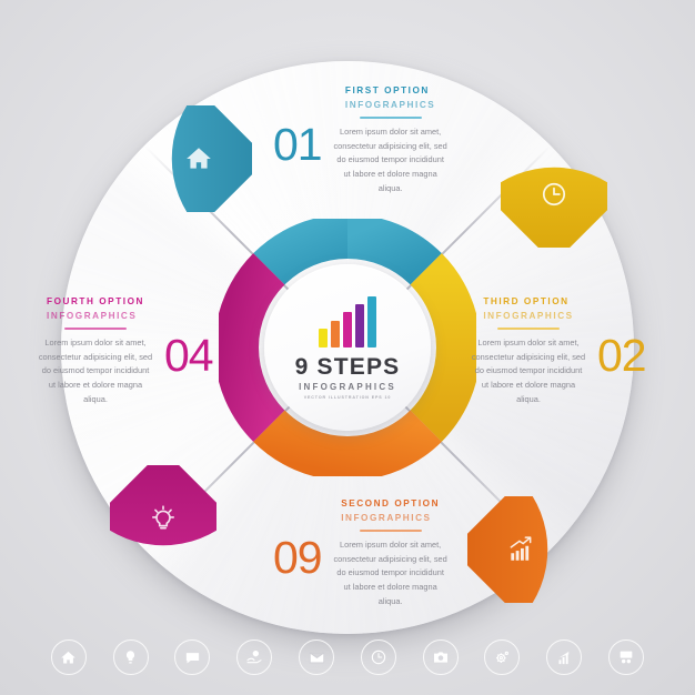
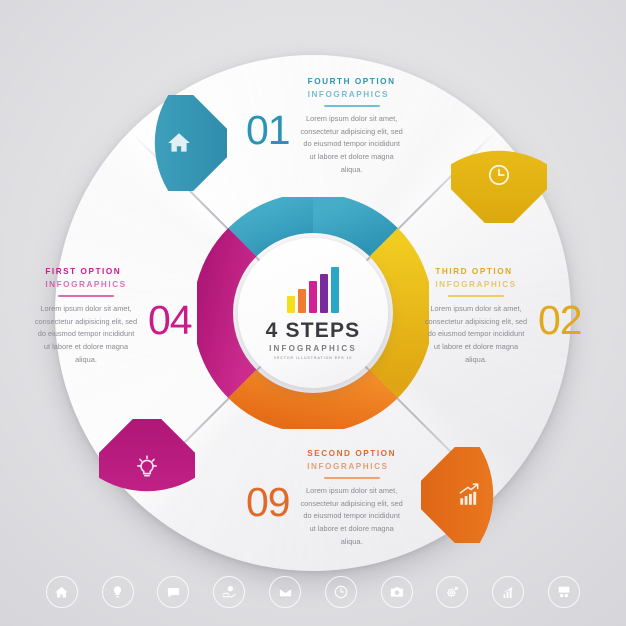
- 9 STEPS
+ 4 STEPS
  INFOGRAPHICS
  01
- FIRST OPTION
+ FOURTH OPTION
  INFOGRAPHICS
  Lorem ipsum dolor sit amet, consectetur adipisicing elit, sed do eiusmod tempor incididunt ut labore et dolore magna aliqua.
  02
  THIRD OPTION
  INFOGRAPHICS
  Lorem ipsum dolor sit amet, consectetur adipisicing elit, sed do eiusmod tempor incididunt ut labore et dolore magna aliqua.
  09
  SECOND OPTION
  INFOGRAPHICS
  Lorem ipsum dolor sit amet, consectetur adipisicing elit, sed do eiusmod tempor incididunt ut labore et dolore magna aliqua.
  04
- FOURTH OPTION
+ FIRST OPTION
  INFOGRAPHICS
  Lorem ipsum dolor sit amet, consectetur adipisicing elit, sed do eiusmod tempor incididunt ut labore et dolore magna aliqua.
